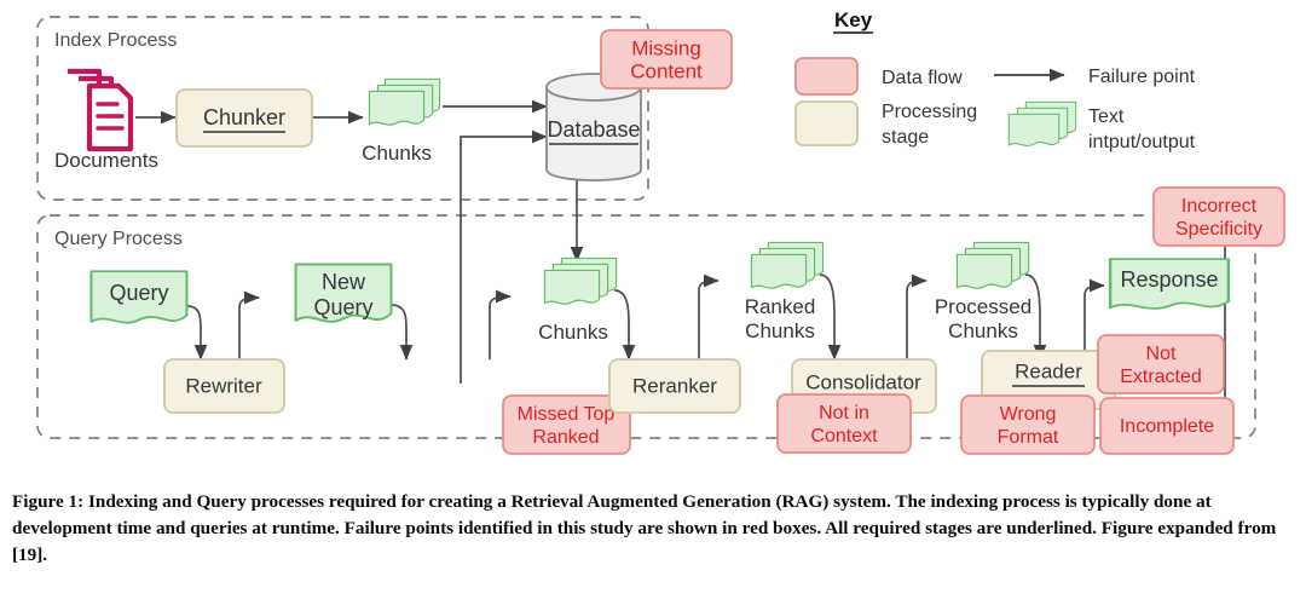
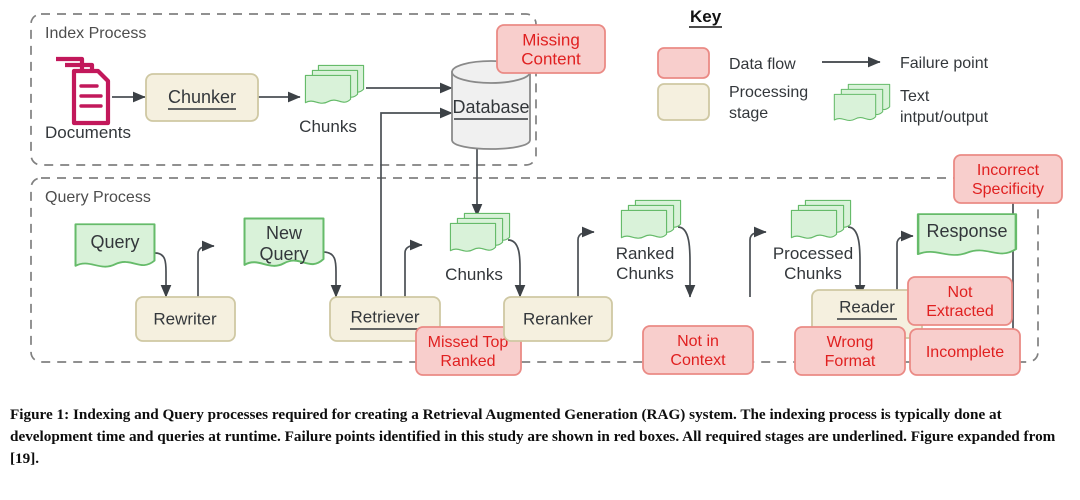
  Index Process
  Query Process
  Documents
  Chunker
  Chunks
  Database
  Missing
  Content
  Query
  Rewriter
  New
  Query
+ Retriever
  Chunks
  Missed Top
  Ranked
  Reranker
  Ranked
  Chunks
- Consolidator
  Not in
  Context
  Processed
  Chunks
  Reader
  Response
  Incorrect
  Specificity
  Not
  Extracted
  Wrong
  Format
  Incomplete
  Key
  Data flow
  Processing
  stage
  Failure point
  Text
  intput/output
  Figure 1: Indexing and Query processes required for creating a Retrieval Augmented Generation (RAG) system. The indexing process is typically done at development time and queries at runtime. Failure points identified in this study are shown in red boxes. All required stages are underlined. Figure expanded from [19].
